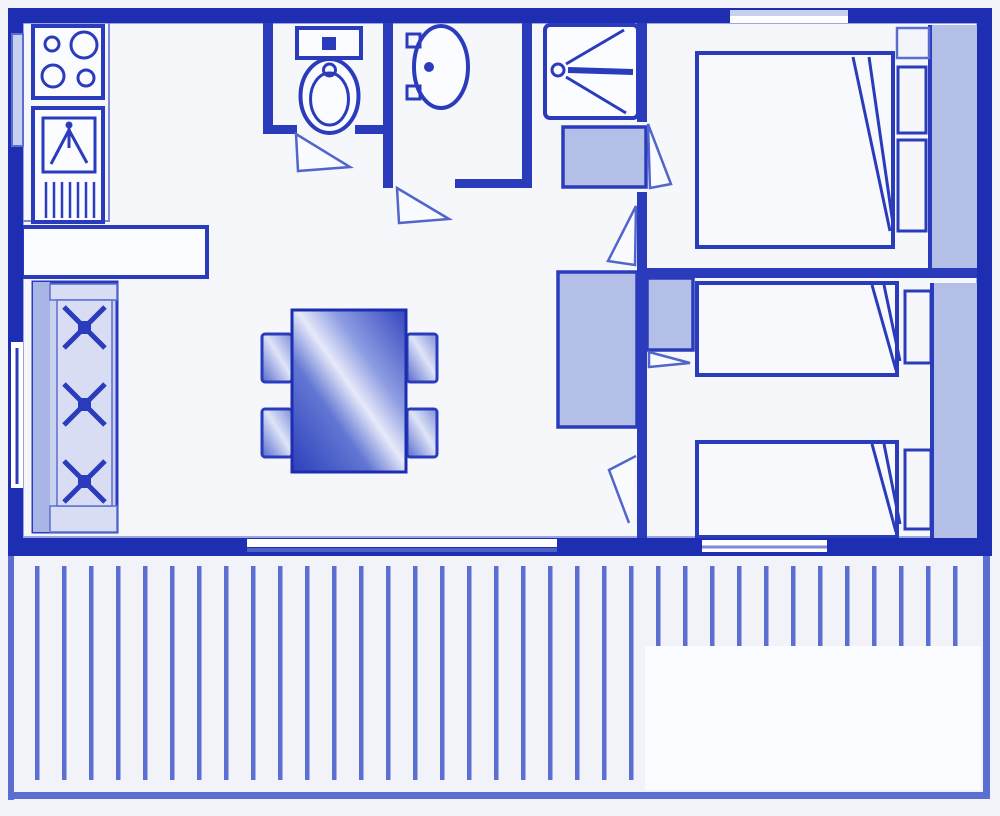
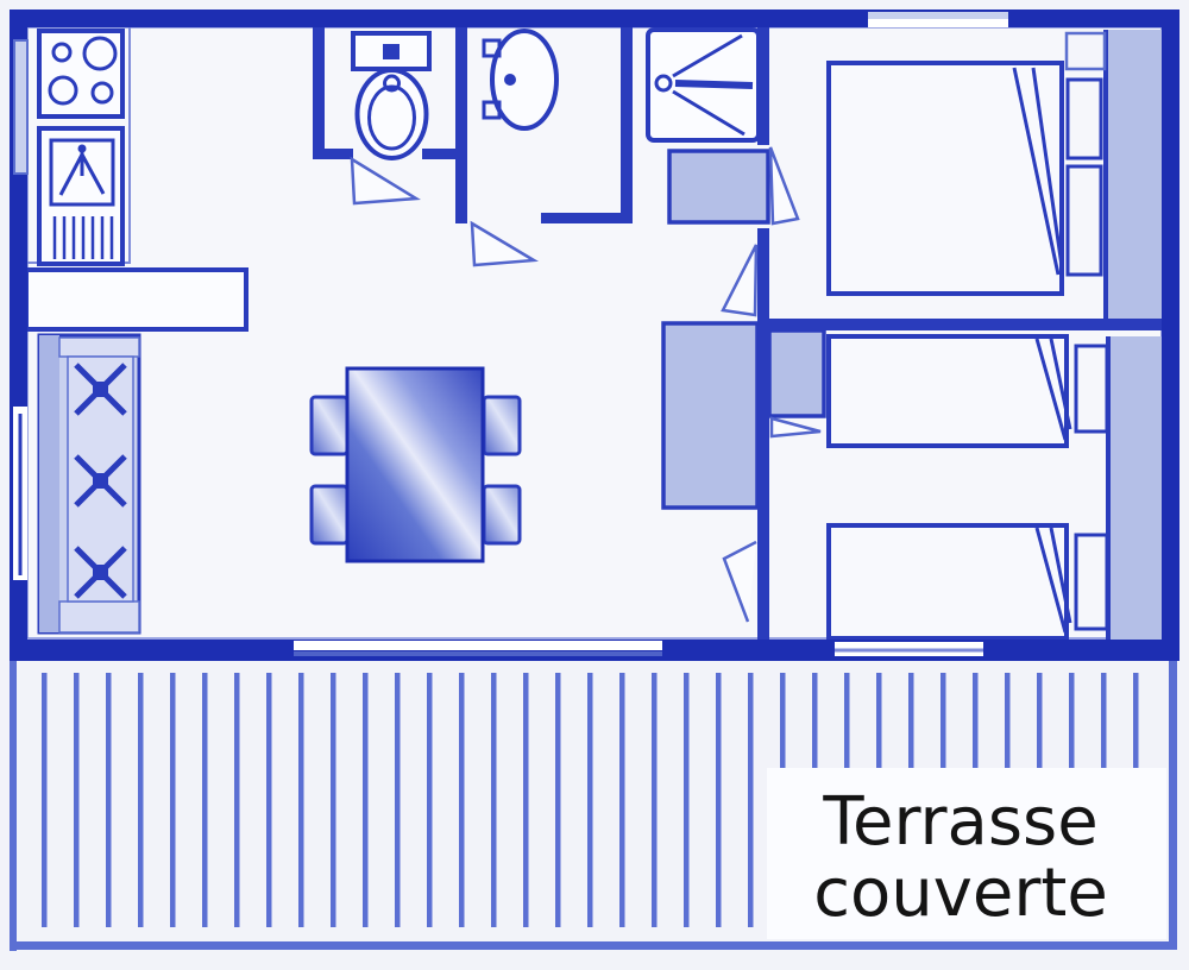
+ Terrasse
+ couverte
